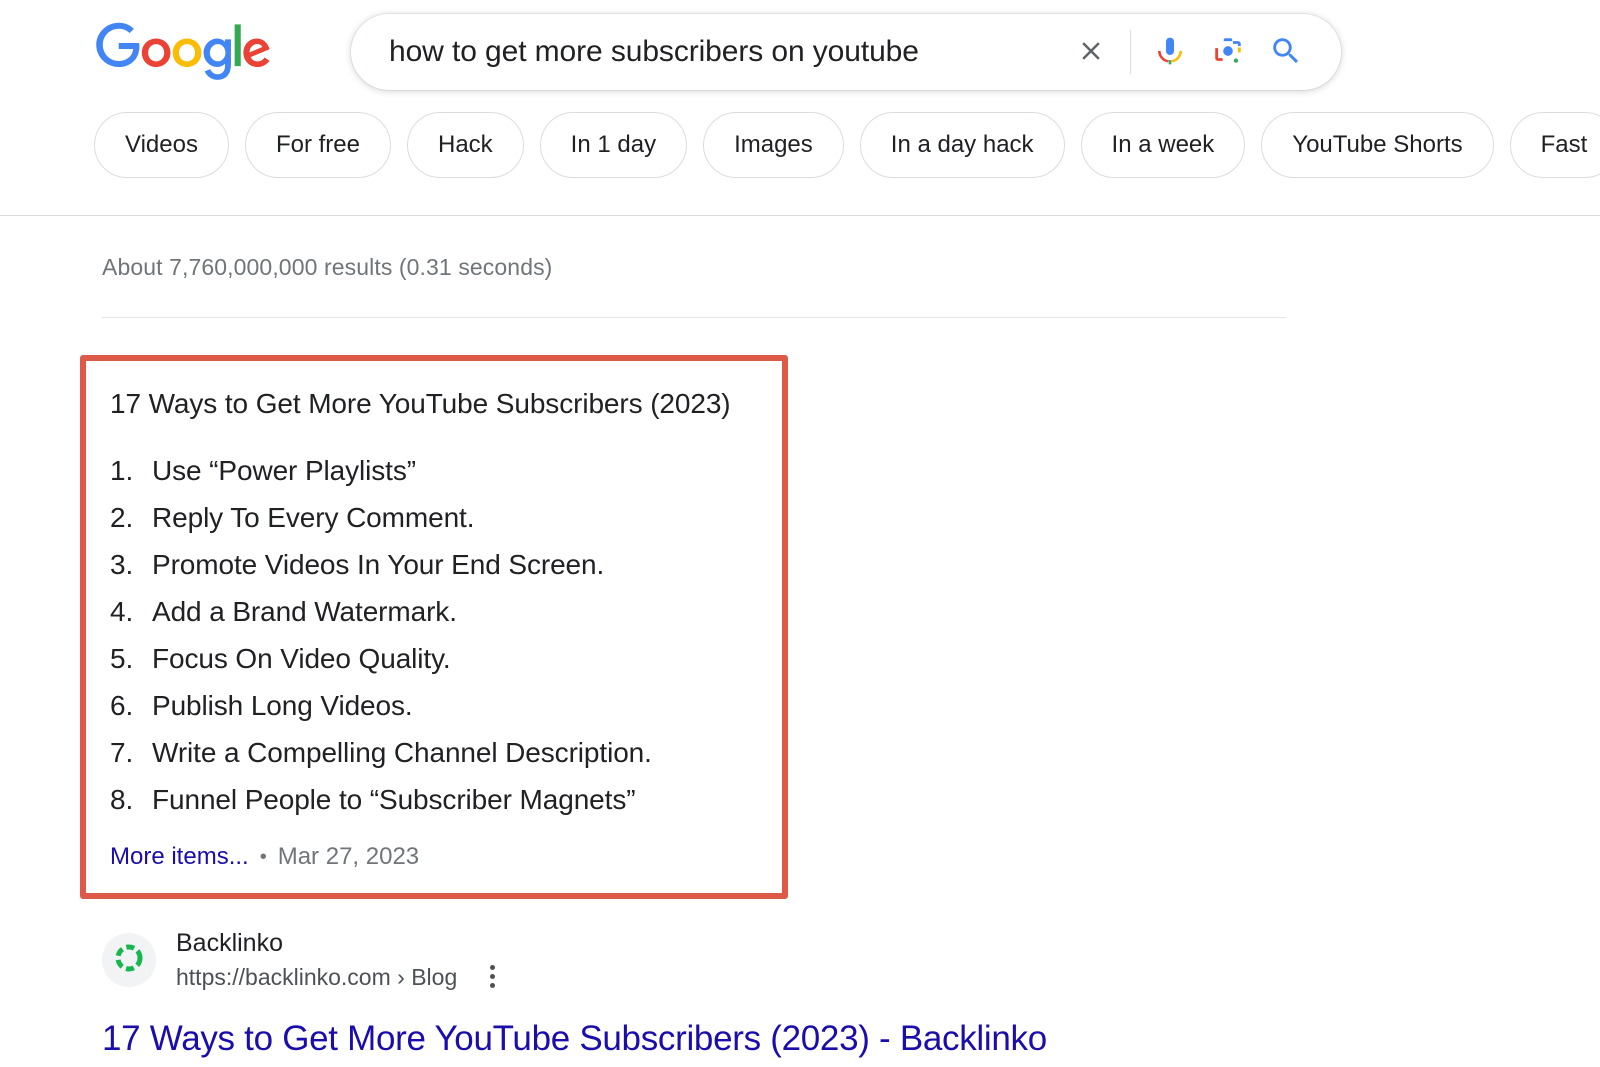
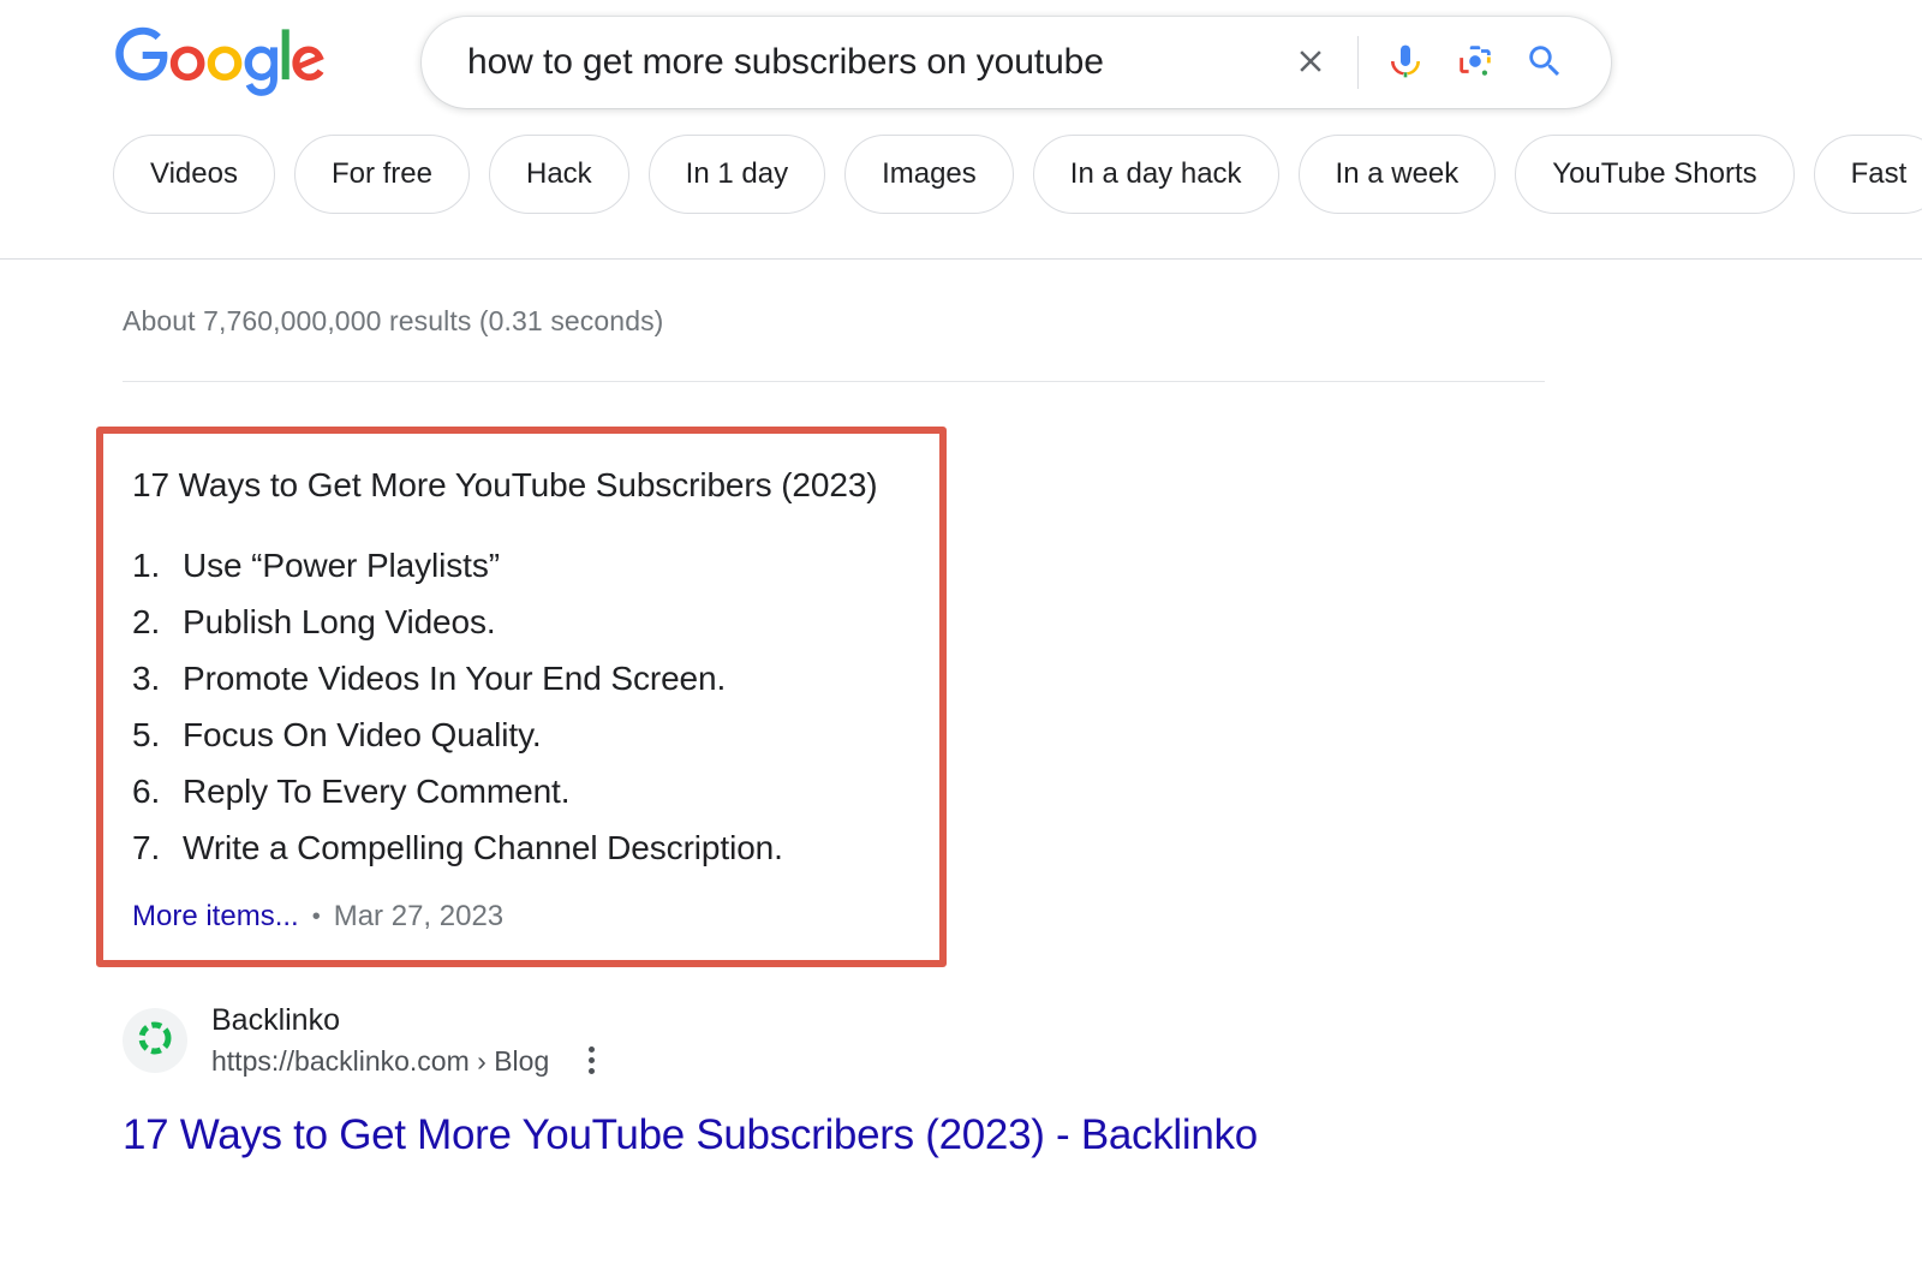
  how to get more subscribers on youtube
  Videos
  For free
  Hack
  In 1 day
  Images
  In a day hack
  In a week
  YouTube Shorts
  Fast
  About 7,760,000,000 results (0.31 seconds)
  17 Ways to Get More YouTube Subscribers (2023)
  1.
  Use “Power Playlists”
  2.
- Reply To Every Comment.
+ Publish Long Videos.
  3.
  Promote Videos In Your End Screen.
- 4.
- Add a Brand Watermark.
  5.
  Focus On Video Quality.
  6.
- Publish Long Videos.
+ Reply To Every Comment.
  7.
  Write a Compelling Channel Description.
- 8.
- Funnel People to “Subscriber Magnets”
  More items...
  •
  Mar 27, 2023
  Backlinko
  https://backlinko.com › Blog
  17 Ways to Get More YouTube Subscribers (2023) - Backlinko
